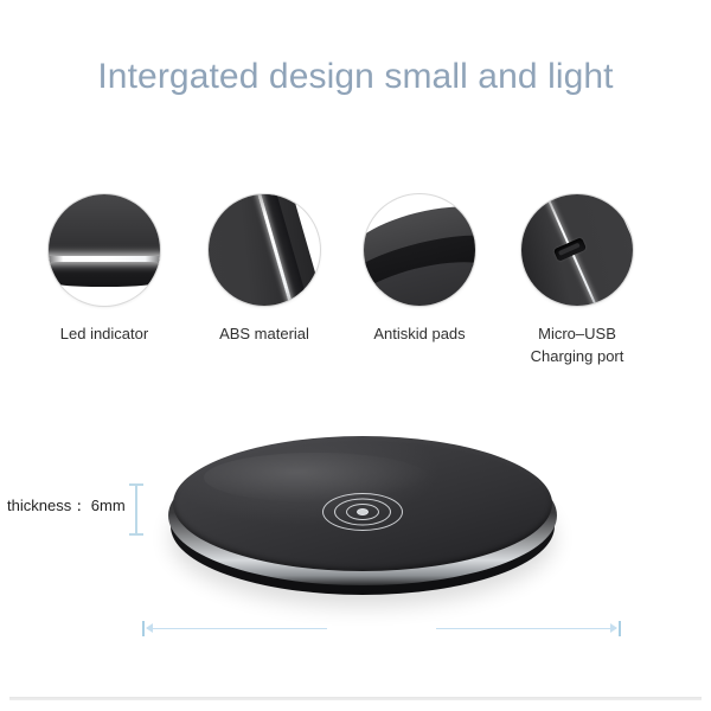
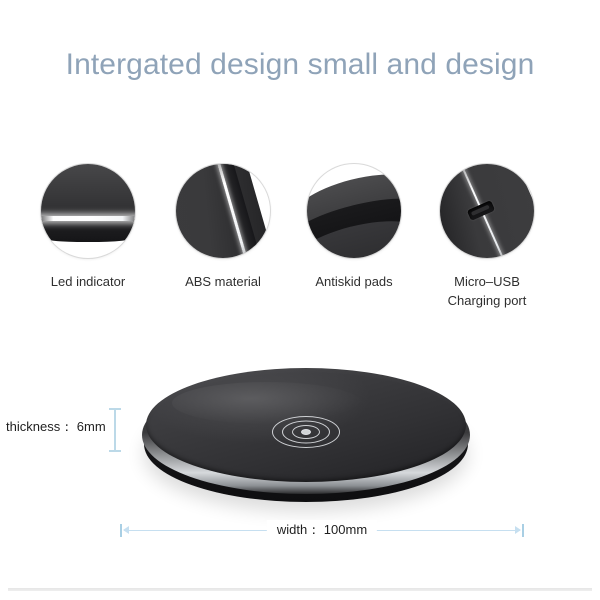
- Intergated design small and light
+ Intergated design small and design
  Led indicator
  ABS material
  Antiskid pads
  Micro–USB
  Charging port
  thickness： 6mm
+ width： 100mm
